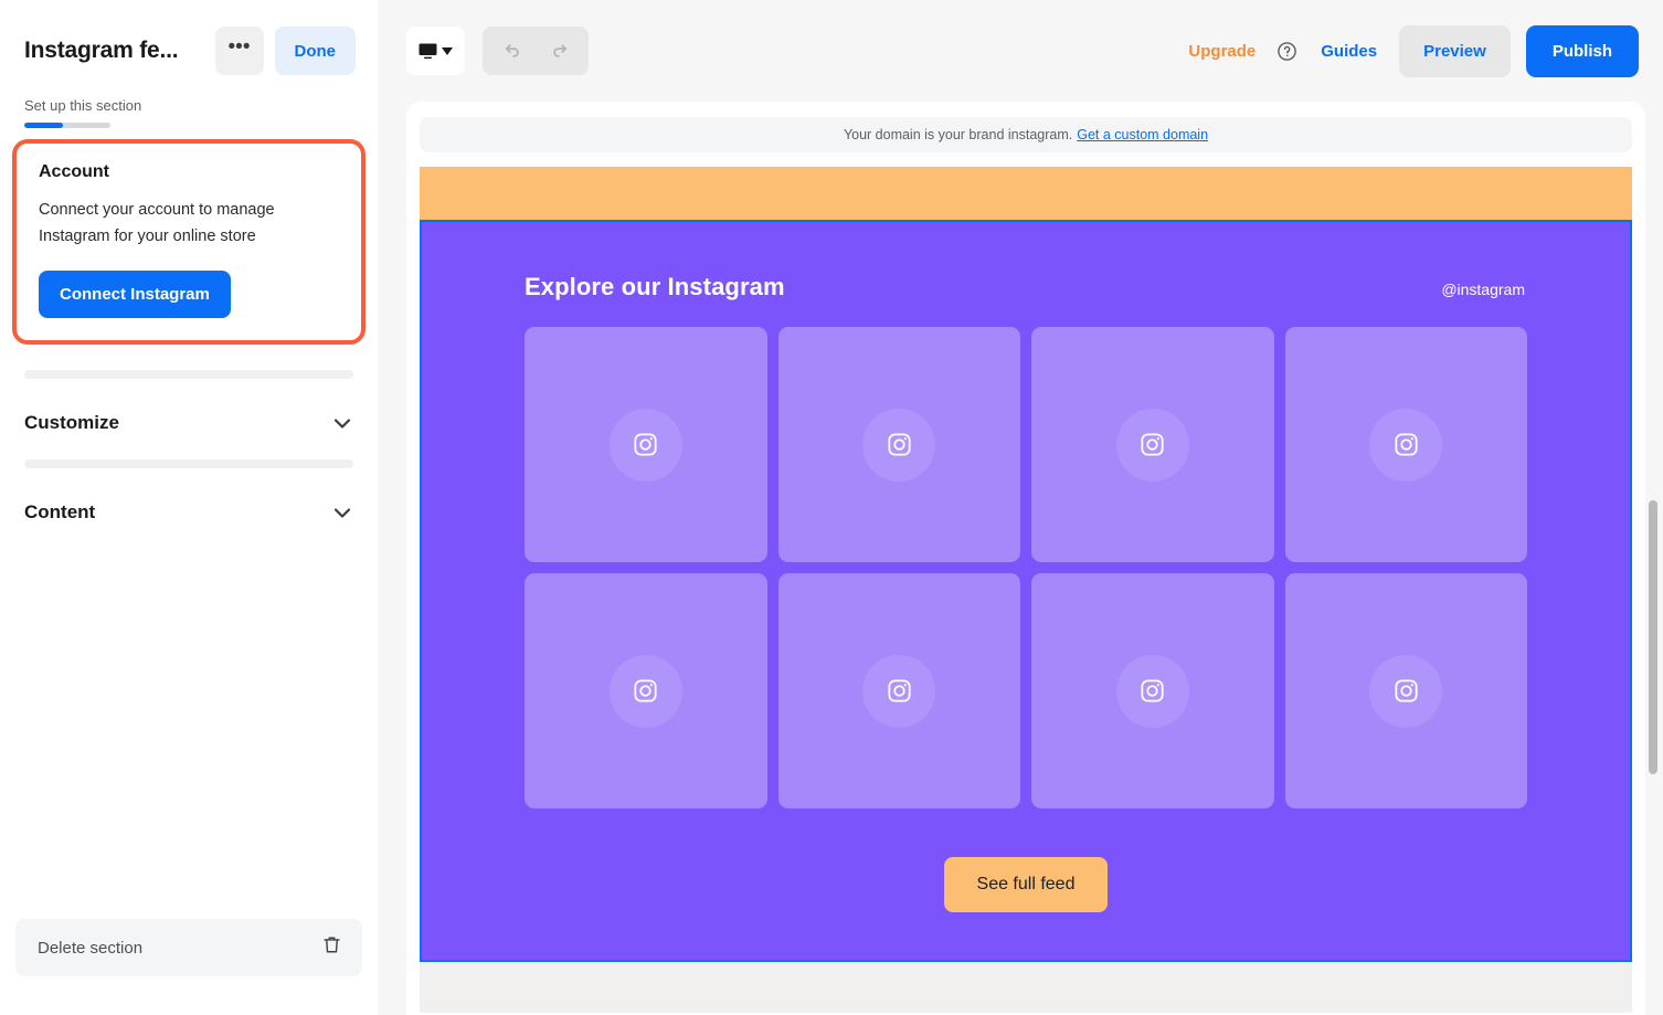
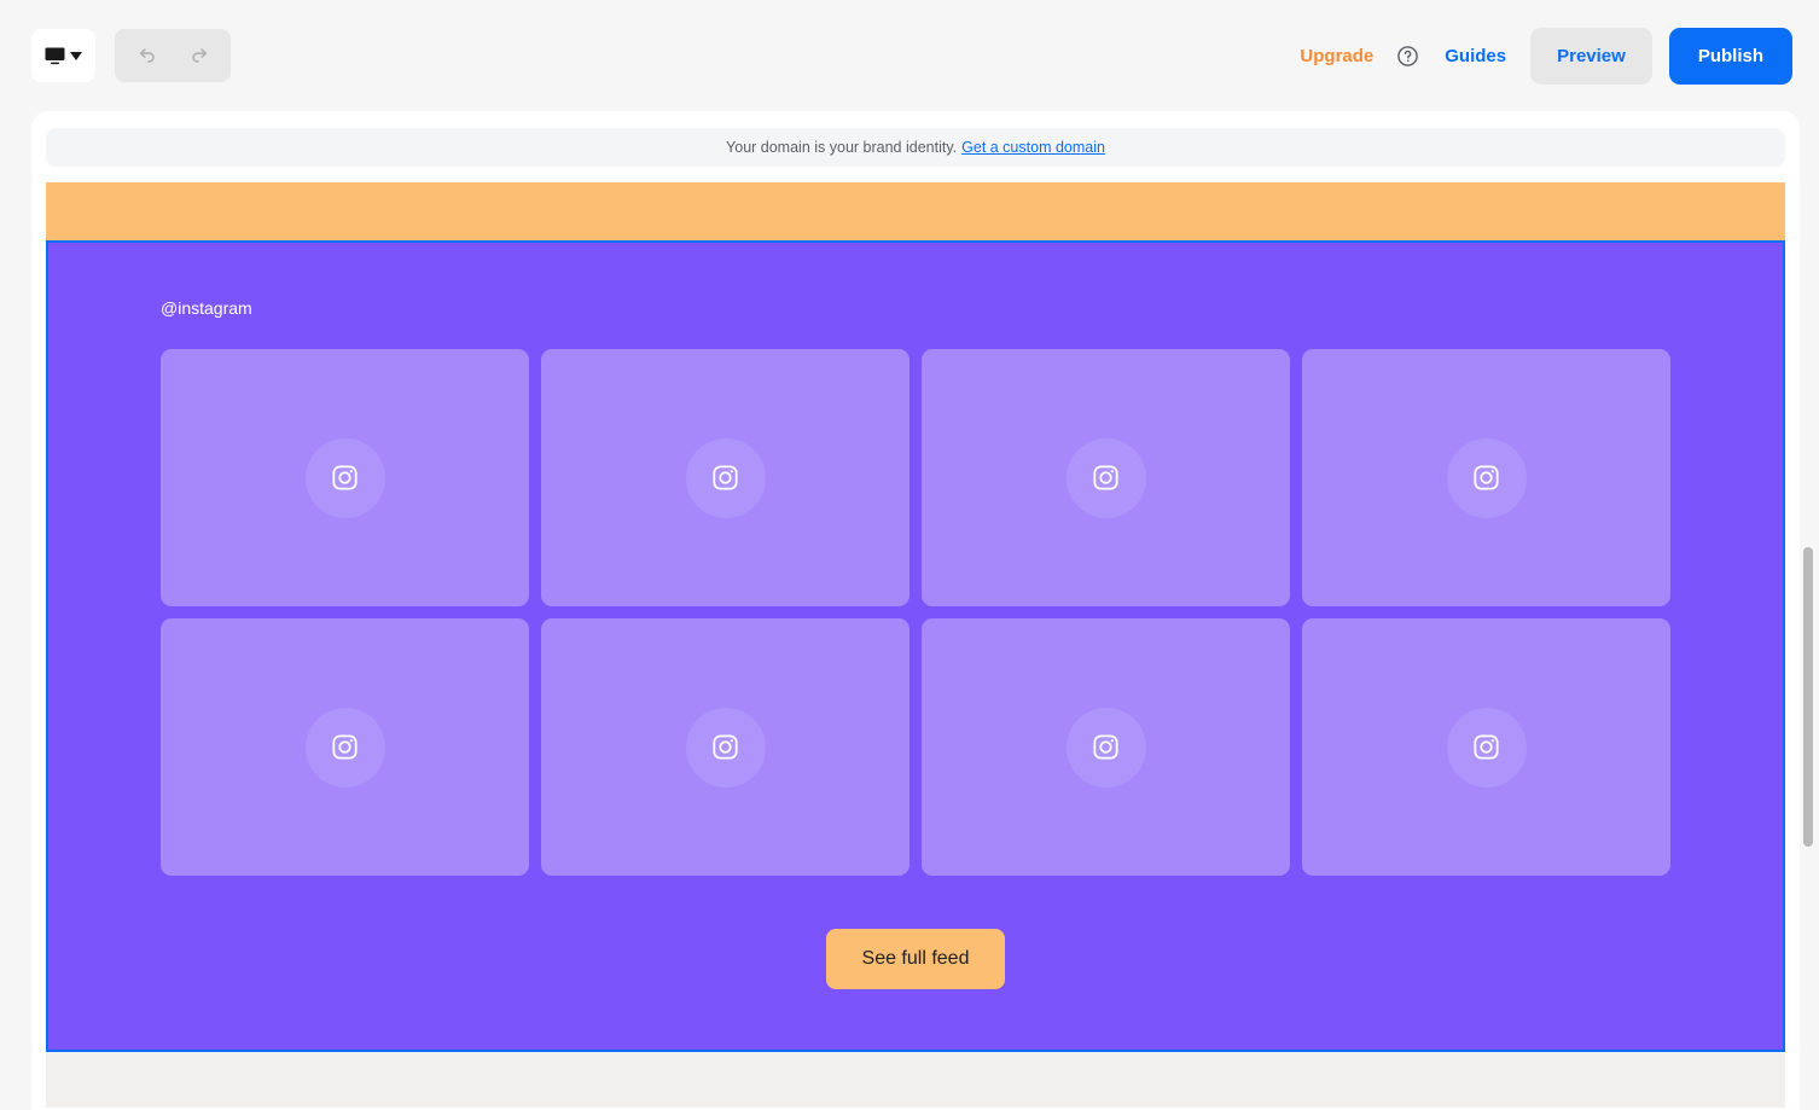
- Instagram fe...
- •••
- Done
- Set up this section
- Account
- Connect your account to manage Instagram for your online store
- Connect Instagram
- Customize
- Content
- Delete section
  Upgrade
  Guides
  Preview
  Publish
- Your domain is your brand instagram.
+ Your domain is your brand identity.
  Get a custom domain
- Explore our Instagram
  @instagram
  See full feed
